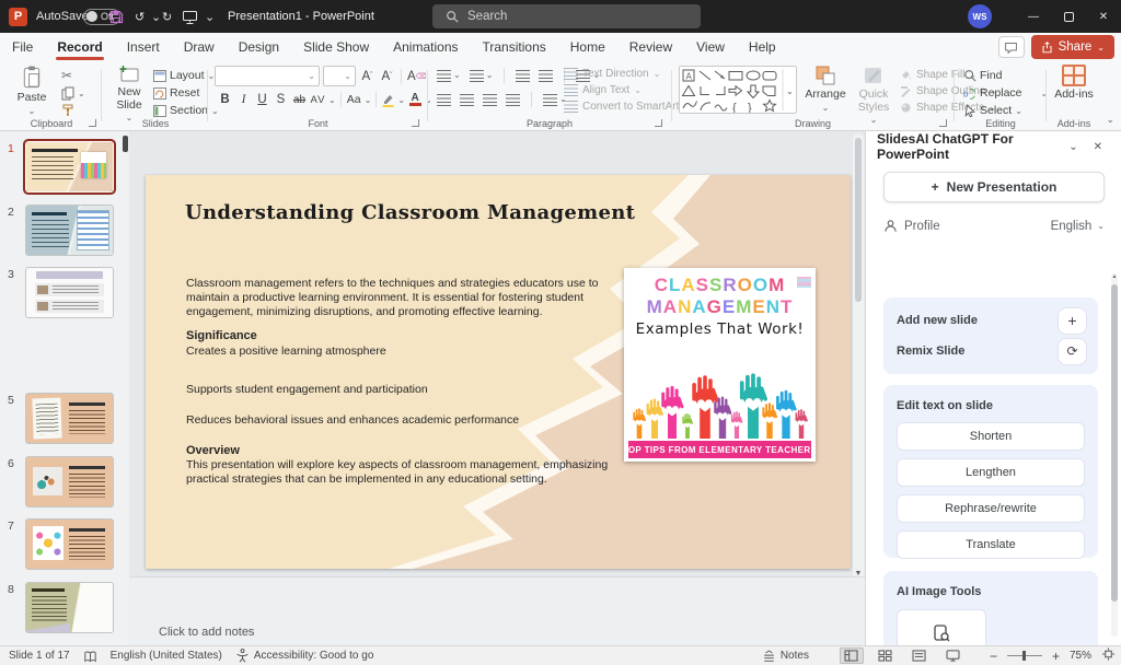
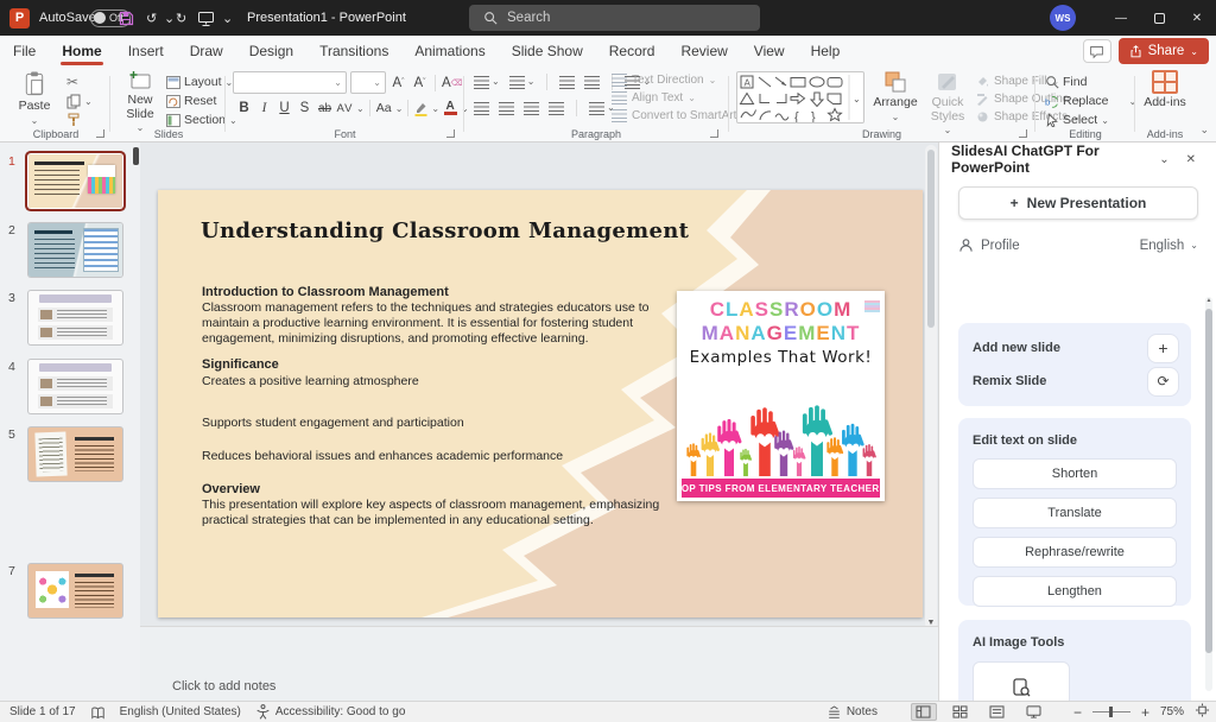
  P
  AutoSave
  Off
  ↺
  ⌄
  ↻
  ⌄
  Presentation1 - PowerPoint
  Search
  WS
  —
  ✕
  File
- Record
+ Home
  Insert
  Draw
  Design
- Slide Show
+ Transitions
  Animations
- Transitions
+ Slide Show
- Home
+ Record
  Review
  View
  Help
  Share
  ⌄
  Paste
  ⌄
  ✂
  ⌄
  Clipboard
  New Slide
  ⌄
  Layout
  ⌄
  Reset
  Section
  ⌄
  Slides
  ⌄
  ⌄
  A
  A
  A
  B
  I
  U
  S
  ab
  AV
  ⌄
  Aa
  ⌄
  ⌄
  A
  ⌄
  Font
  ⌄
  ⌄
  ⌄
  ⌄
  Text Direction
  ⌄
  Align Text
  ⌄
  Convert to SmartArt
  Paragraph
  A
  {
  }
  ⌄
  Arrange
  ⌄
  Quick Styles
  ⌄
  Shapeill
  Shape Outline
  ⌄
  Shape Effcts
  ⌄
  Drawing
  Find
  b
  Replace
  ⌄
  Select
  ⌄
  Editing
  Add-ins
  Add-ins
  ⌄
  1
  2
  3
+ 4
  5
- 6
  7
- 8
  Understanding Classroom Management
+ Introduction to Classroom Management
  Classroom management refers to the techniques and strategies educators use to maintain a productive learning environment. It is essential for fostering student engagement, minimizing disruptions, and promoting effective learning.
  Significance
  Creates a positive learning atmosphere
  Supports student engagement and participation
  Reduces behavioral issues and enhances academic performance
  Overview
  This presentation will explore key aspects of classroom management, emphasizing practical strategies that can be implemented in any educational setting.
  CLASSROOM
  MANAGEMENT
  Examples That Work!
  TOP TIPS FROM ELEMENTARY TEACHERS
  Click to add notes
  SlidesAI ChatGPT For PowerPoint
  ⌄
  ✕
  +
  New Presentation
  Profile
  English
  ⌄
  Add new slide
  +
  Remix Slide
  ⟳
  Edit text on slide
  Shorten
- Lengthen
+ Translate
  Rephrase/rewrite
- Translate
+ Lengthen
  AI Image Tools
  Slide 1 of 17
  English (United States)
  Accessibility: Good to go
  Notes
  −
  +
  75%
